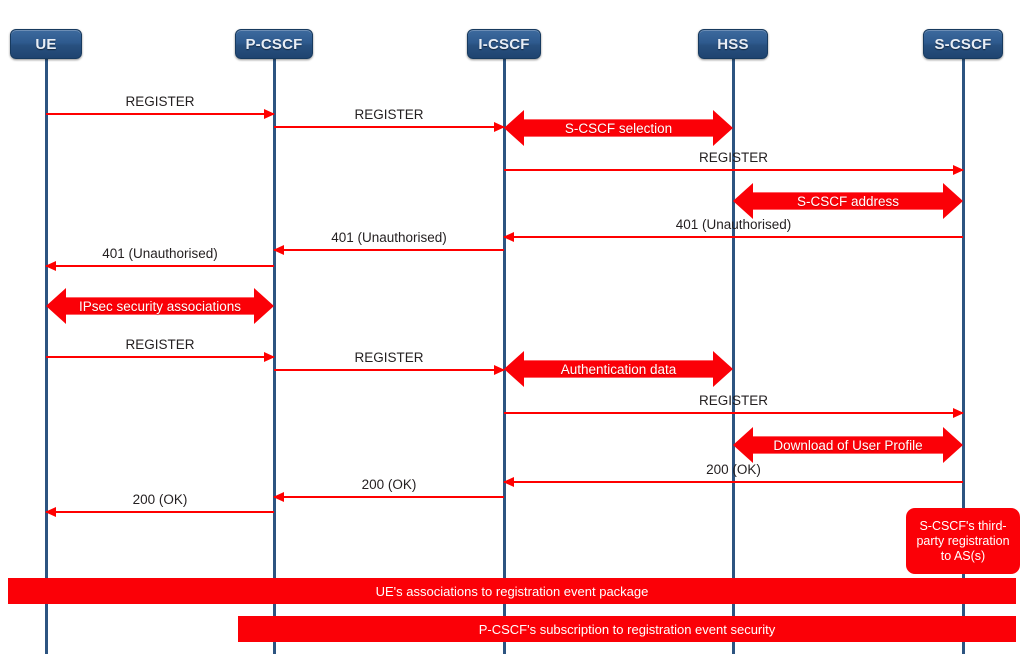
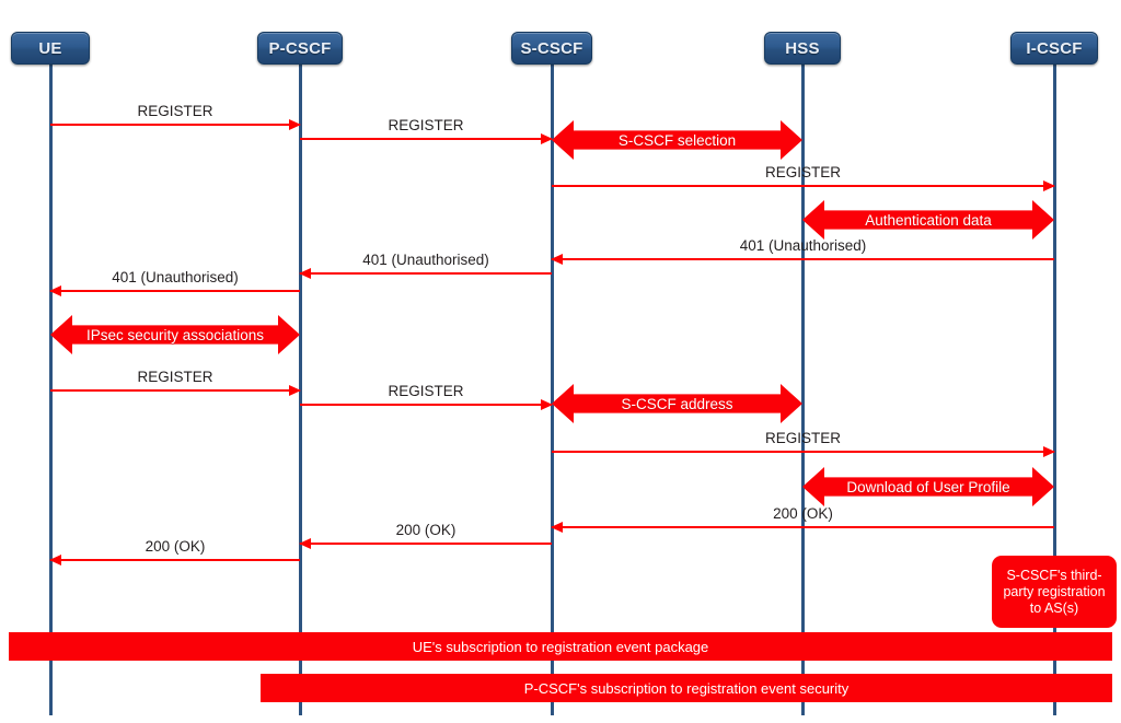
  UE
  P-CSCF
- I-CSCF
+ S-CSCF
  HSS
- S-CSCF
+ I-CSCF
  REGISTER
  REGISTER
  REGISTER
  401 (Unauthorised)
  401 (Unauthorised)
  401 (Unauthorised)
  REGISTER
  REGISTER
  REGISTER
  200 (OK)
  200 (OK)
  200 (OK)
  S-CSCF selection
- S-CSCF address
+ Authentication data
  IPsec security associations
- Authentication data
+ S-CSCF address
  Download of User Profile
  S-CSCF's third-party registration to AS(s)
- UE's associations to registration event package
+ UE's subscription to registration event package
  P-CSCF's subscription to registration event security
